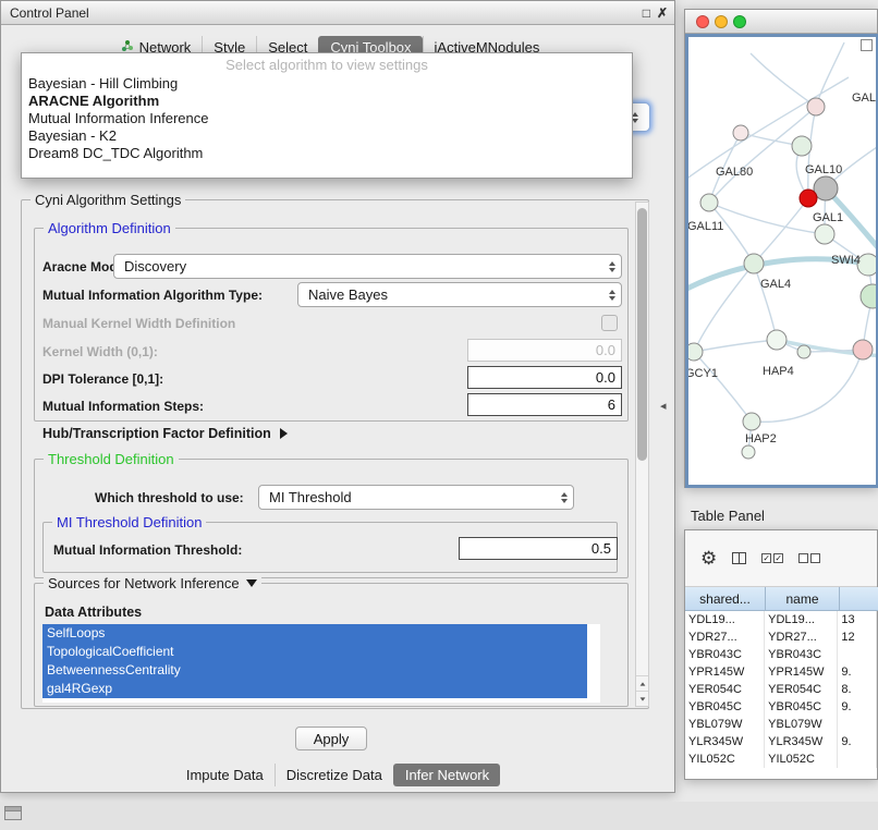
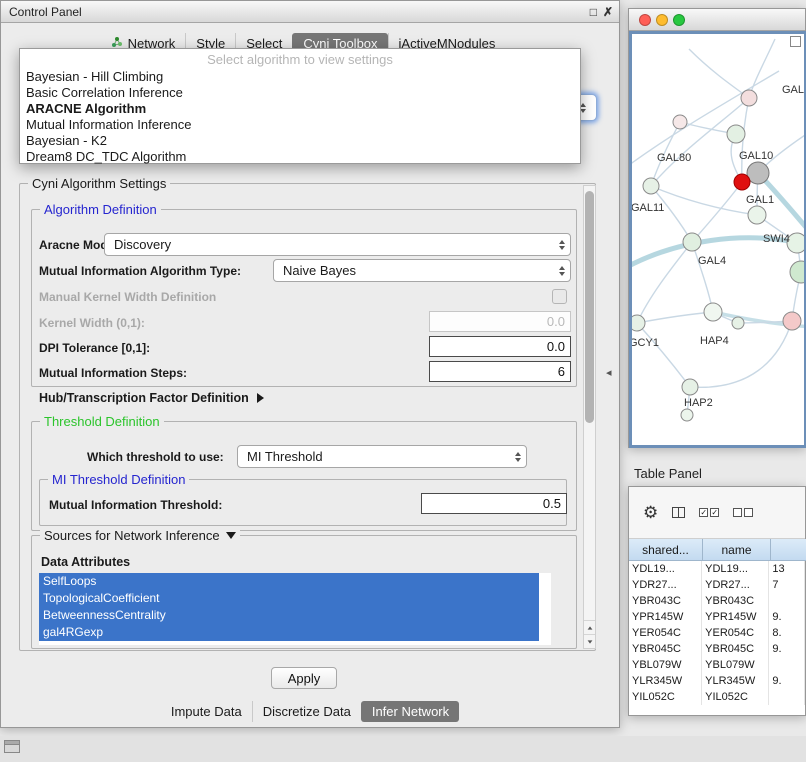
  Control Panel
  □
  ✗
  Network
  Style
  Select
  Cyni Toolbox
  jActiveMNodules
  Cyni Algorithm Settings
  Algorithm Definition
  Aracne Mo
  Discovery
  Mutual Information Algorithm Type:
  Naive Bayes
  Manual Kernel Width Definition
  Kernel Width (0,1):
  0.0
  DPI Tolerance [0,1]:
  0.0
  Mutual Information Steps:
  6
  Hub/Transcription Factor Definition
  Threshold Definition
  Which threshold to use:
  MI Threshold
  MI Threshold Definition
  Mutual Information Threshold:
  0.5
  Sources for Network Inference
  Data Attributes
  SelfLoops
  TopologicalCoefficient
  BetweennessCentrality
  gal4RGexp
  Apply
  Impute Data
  Discretize Data
  Infer Network
  Select algorithm to view settings
  Bayesian - Hill Climbing
+ Basic Correlation Inference
  ARACNE Algorithm
  Mutual Information Inference
  Bayesian - K2
  Dream8 DC_TDC Algorithm
  ◂
  GAL
  GAL80
  GAL10
  GAL11
  GAL1
  SWI4
  GAL4
  GCY1
  HAP4
  HAP2
  Table Panel
  ⚙
  ✓
  ✓
  shared...
  name
  YDL19...
  YDL19...
  13
  YDR27...
  YDR27...
- 12
+ 7
  YBR043C
  YBR043C
  YPR145W
  YPR145W
  9.
  YER054C
  YER054C
  8.
  YBR045C
  YBR045C
  9.
  YBL079W
  YBL079W
  YLR345W
  YLR345W
  9.
  YIL052C
  YIL052C
